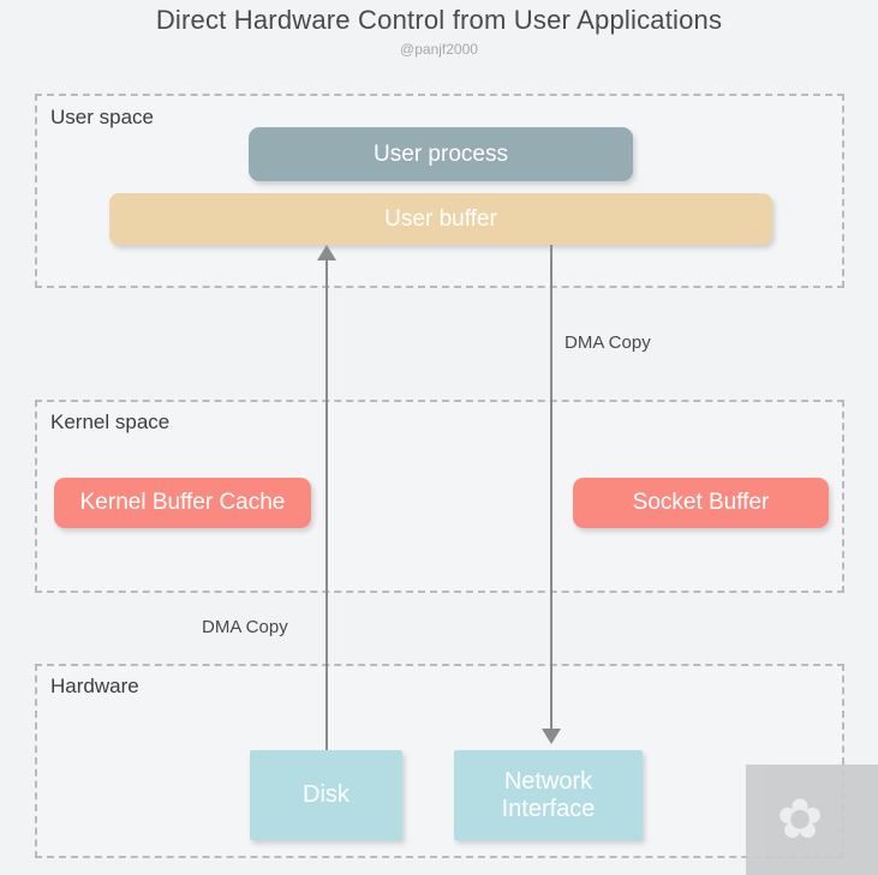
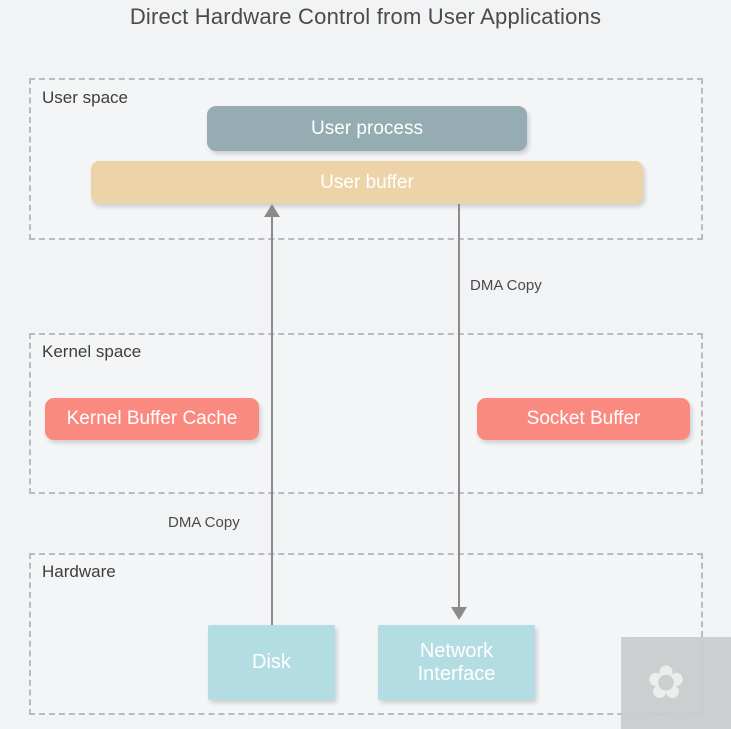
  Direct Hardware Control from User Applications
- @panjf2000
  User space
  User process
  User buffer
  Kernel space
  Kernel Buffer Cache
  Socket Buffer
  Hardware
  Disk
  Network
  Interface
  DMA Copy
  DMA Copy
  ✿
